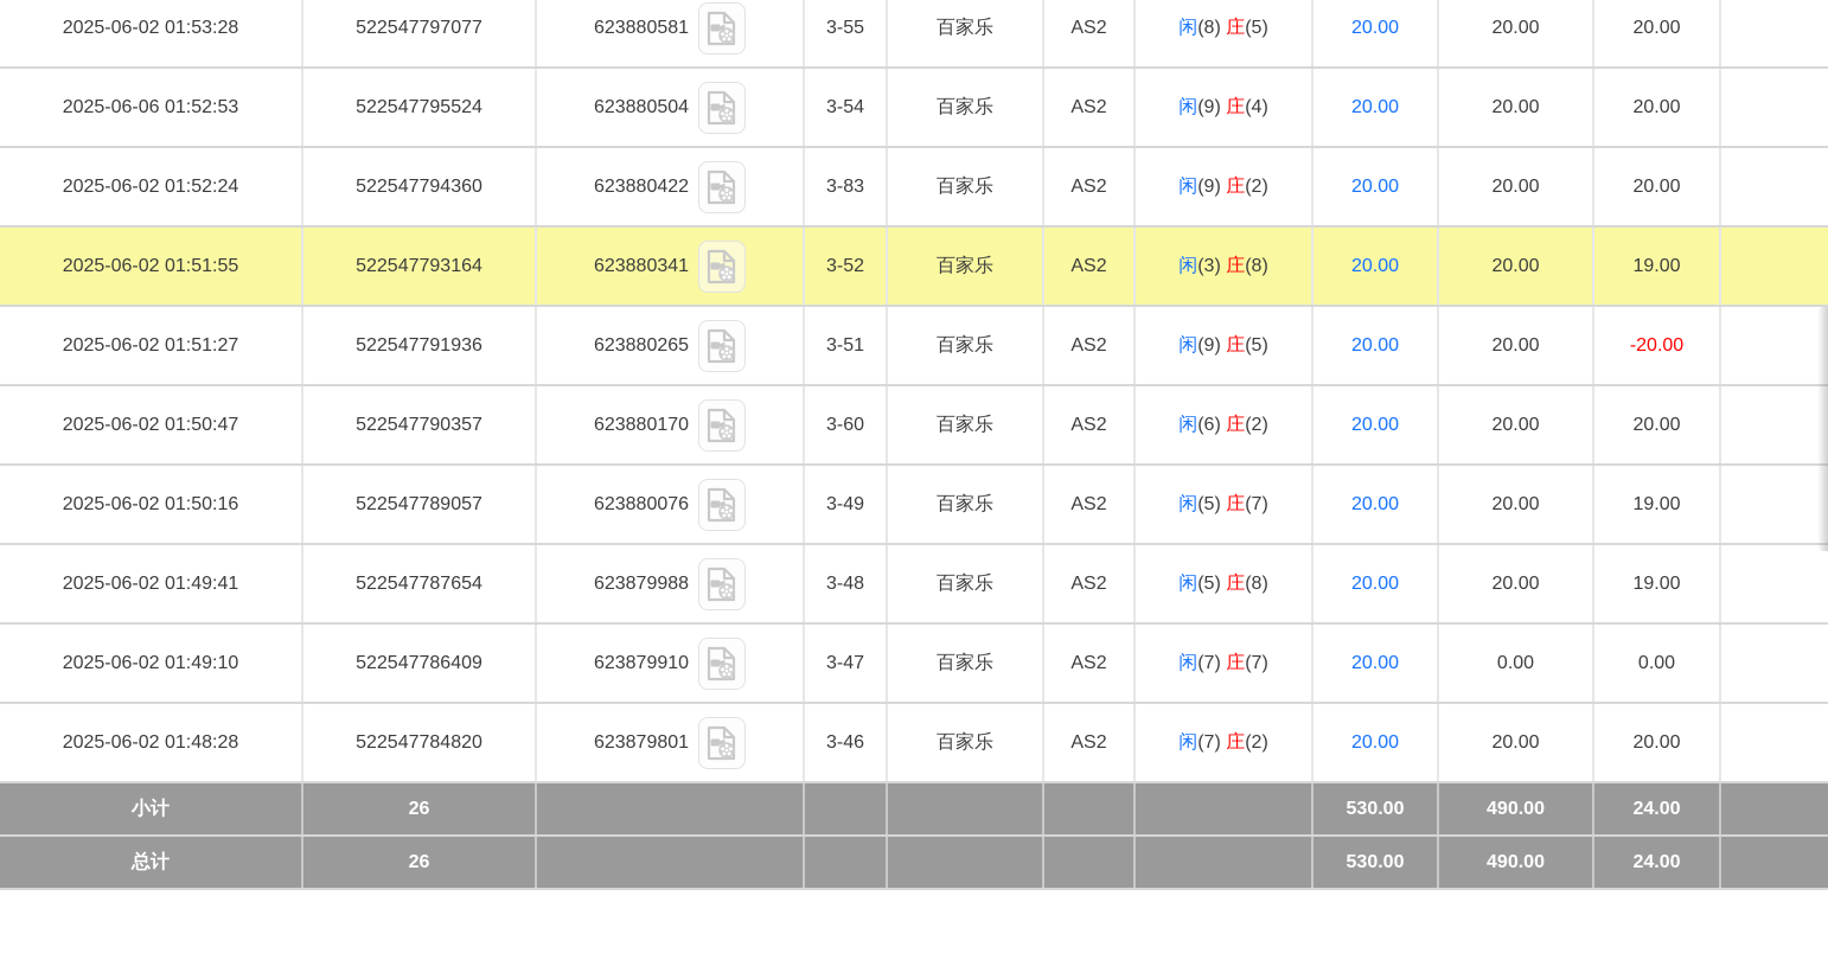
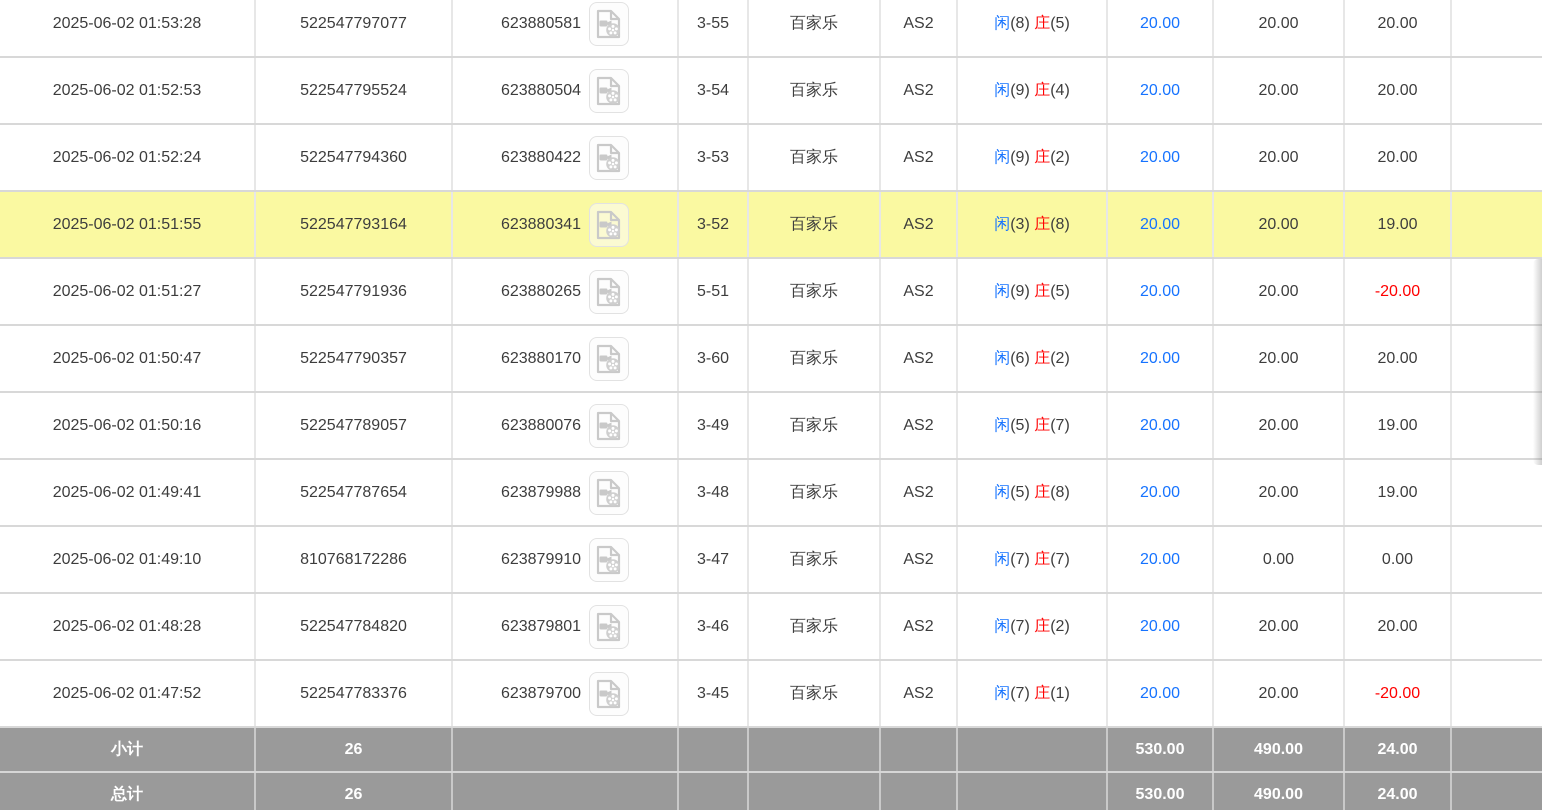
  2025-06-02 01:53:28	522547797077	623880581	3-55	百家乐	AS2	闲(8) 庄(5)	20.00	20.00	20.00
- 2025-06-06 01:52:53	522547795524	623880504	3-54	百家乐	AS2	闲(9) 庄(4)	20.00	20.00	20.00
+ 2025-06-02 01:52:53	522547795524	623880504	3-54	百家乐	AS2	闲(9) 庄(4)	20.00	20.00	20.00
- 2025-06-02 01:52:24	522547794360	623880422	3-83	百家乐	AS2	闲(9) 庄(2)	20.00	20.00	20.00
+ 2025-06-02 01:52:24	522547794360	623880422	3-53	百家乐	AS2	闲(9) 庄(2)	20.00	20.00	20.00
  2025-06-02 01:51:55	522547793164	623880341	3-52	百家乐	AS2	闲(3) 庄(8)	20.00	20.00	19.00
- 2025-06-02 01:51:27	522547791936	623880265	3-51	百家乐	AS2	闲(9) 庄(5)	20.00	20.00	-20.00
+ 2025-06-02 01:51:27	522547791936	623880265	5-51	百家乐	AS2	闲(9) 庄(5)	20.00	20.00	-20.00
  2025-06-02 01:50:47	522547790357	623880170	3-60	百家乐	AS2	闲(6) 庄(2)	20.00	20.00	20.00
  2025-06-02 01:50:16	522547789057	623880076	3-49	百家乐	AS2	闲(5) 庄(7)	20.00	20.00	19.00
  2025-06-02 01:49:41	522547787654	623879988	3-48	百家乐	AS2	闲(5) 庄(8)	20.00	20.00	19.00
- 2025-06-02 01:49:10	522547786409	623879910	3-47	百家乐	AS2	闲(7) 庄(7)	20.00	0.00	0.00
+ 2025-06-02 01:49:10	810768172286	623879910	3-47	百家乐	AS2	闲(7) 庄(7)	20.00	0.00	0.00
  2025-06-02 01:48:28	522547784820	623879801	3-46	百家乐	AS2	闲(7) 庄(2)	20.00	20.00	20.00
+ 2025-06-02 01:47:52	522547783376	623879700	3-45	百家乐	AS2	闲(7) 庄(1)	20.00	20.00	-20.00
  小计	26						530.00	490.00	24.00
  总计	26						530.00	490.00	24.00
